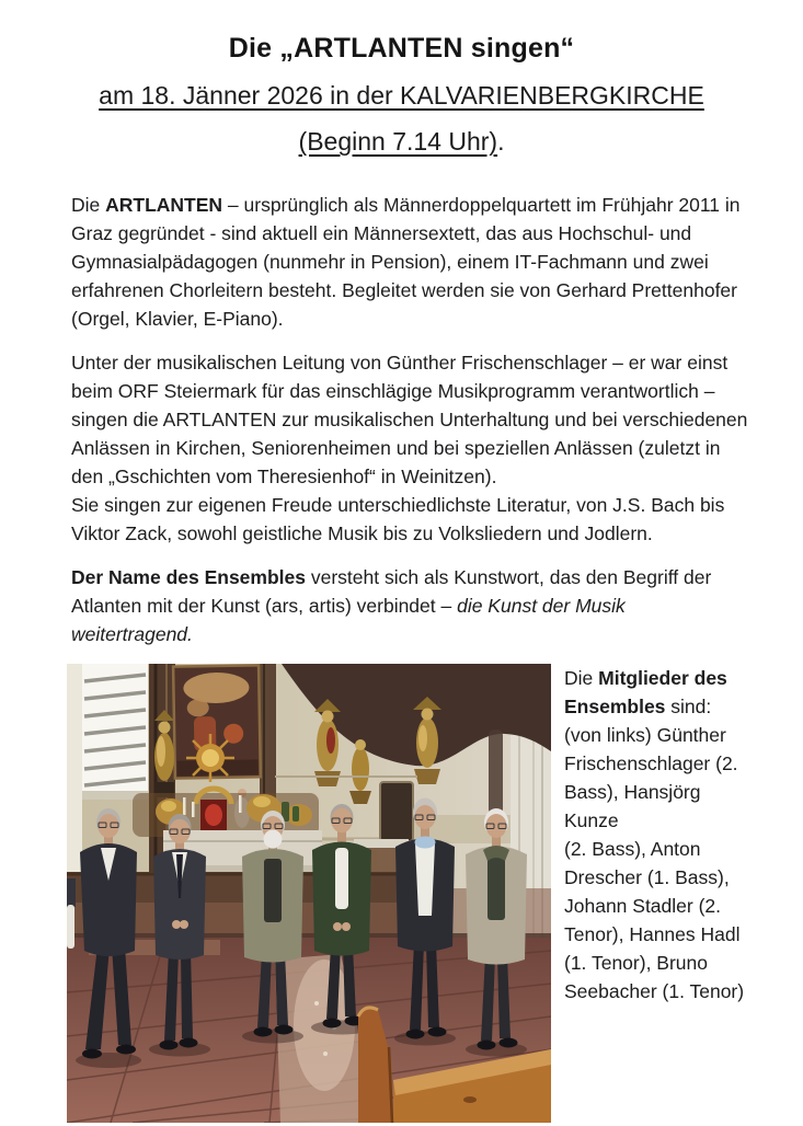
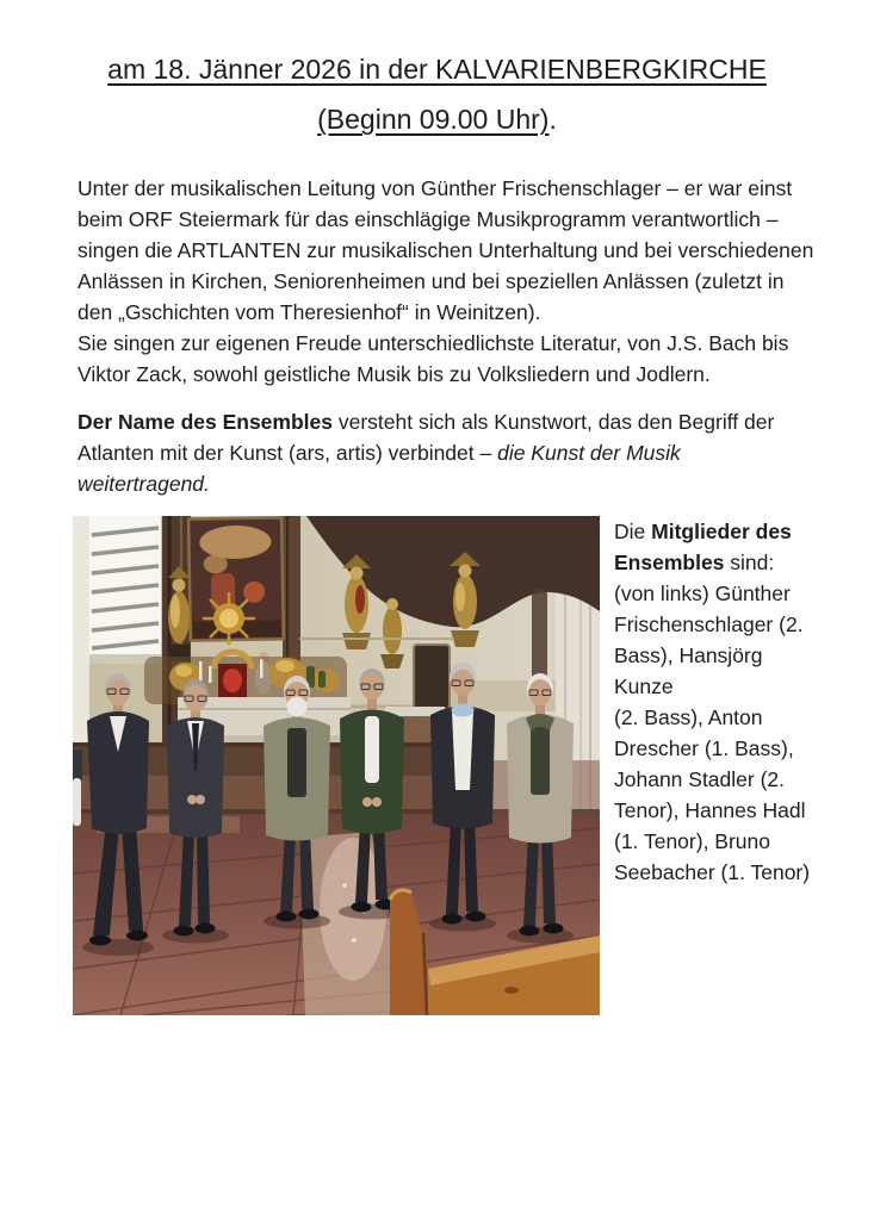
- Die „ARTLANTEN singen“
  am 18. Jänner 2026 in der KALVARIENBERGKIRCHE
- (Beginn 7.14 Uhr).
+ (Beginn 09.00 Uhr).
- Die ARTLANTEN – ursprünglich als Männerdoppelquartett im Frühjahr 2011 in
- Graz gegründet - sind aktuell ein Männersextett, das aus Hochschul- und
- Gymnasialpädagogen (nunmehr in Pension), einem IT-Fachmann und zwei
- erfahrenen Chorleitern besteht. Begleitet werden sie von Gerhard Prettenhofer
- (Orgel, Klavier, E-Piano).
  Unter der musikalischen Leitung von Günther Frischenschlager – er war einst
  beim ORF Steiermark für das einschlägige Musikprogramm verantwortlich –
  singen die ARTLANTEN zur musikalischen Unterhaltung und bei verschiedenen
  Anlässen in Kirchen, Seniorenheimen und bei speziellen Anlässen (zuletzt in
  den „Gschichten vom Theresienhof“ in Weinitzen).
  Sie singen zur eigenen Freude unterschiedlichste Literatur, von J.S. Bach bis
  Viktor Zack, sowohl geistliche Musik bis zu Volksliedern und Jodlern.
  Der Name des Ensembles versteht sich als Kunstwort, das den Begriff der
  Atlanten mit der Kunst (ars, artis) verbindet – die Kunst der Musik
  weitertragend.
  Die Mitglieder des
  Ensembles sind:
  (von links) Günther
  Frischenschlager (2.
  Bass), Hansjörg Kunze
  (2. Bass), Anton
  Drescher (1. Bass),
  Johann Stadler (2.
  Tenor), Hannes Hadl
  (1. Tenor), Bruno
  Seebacher (1. Tenor)
